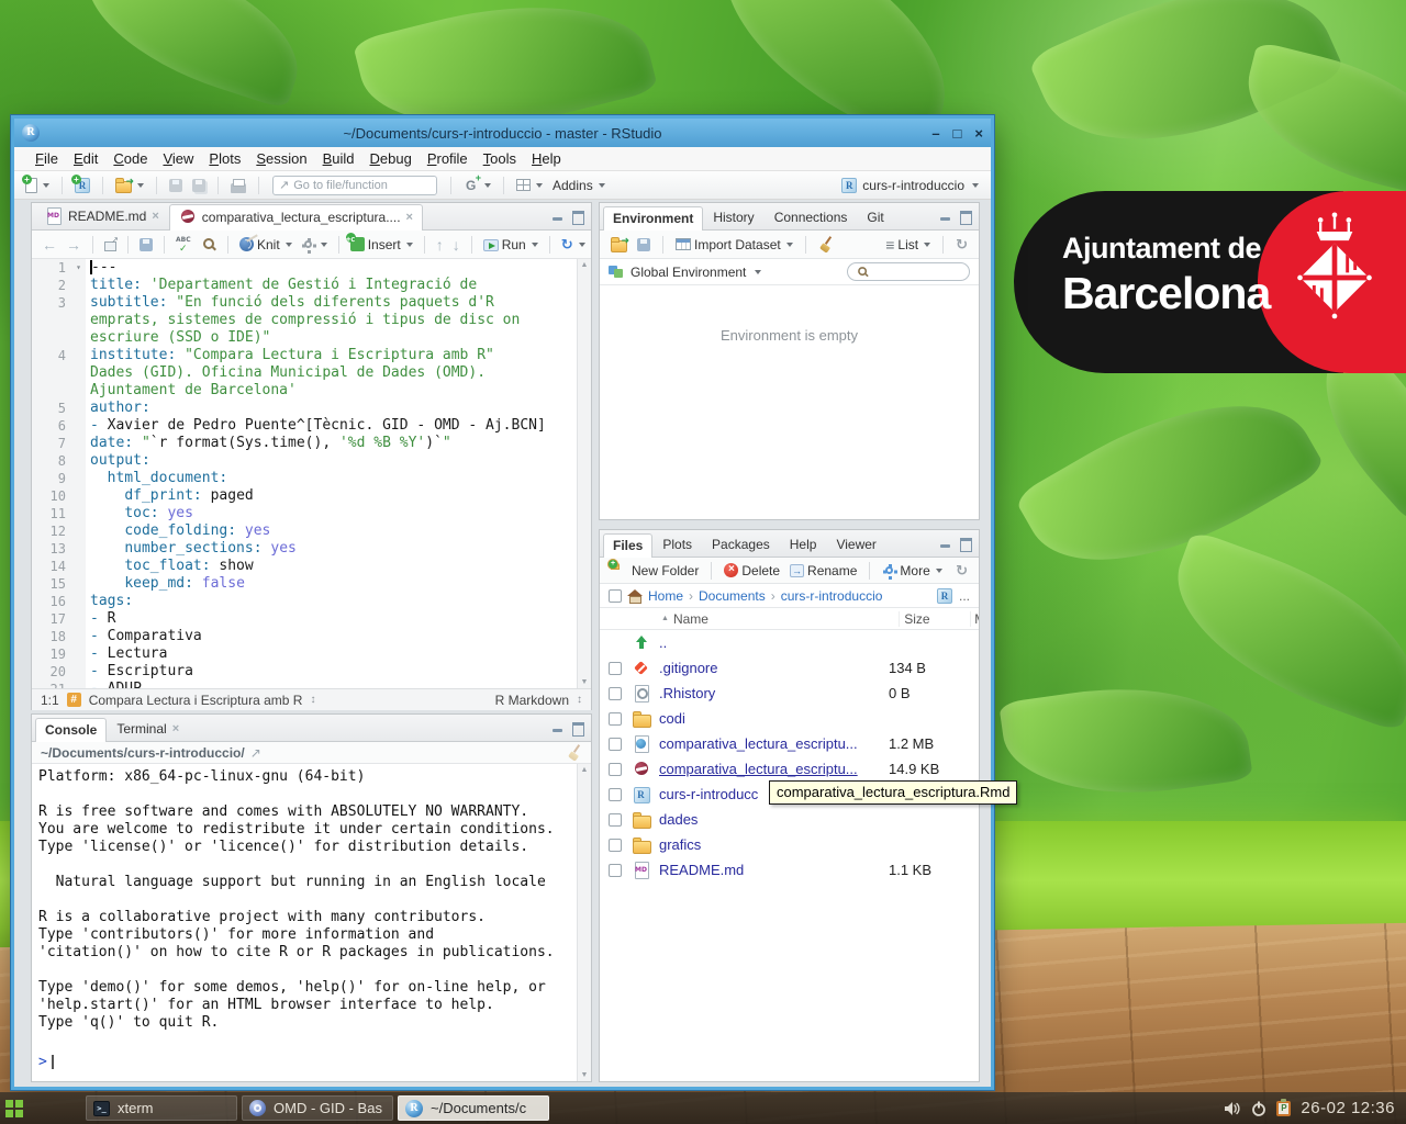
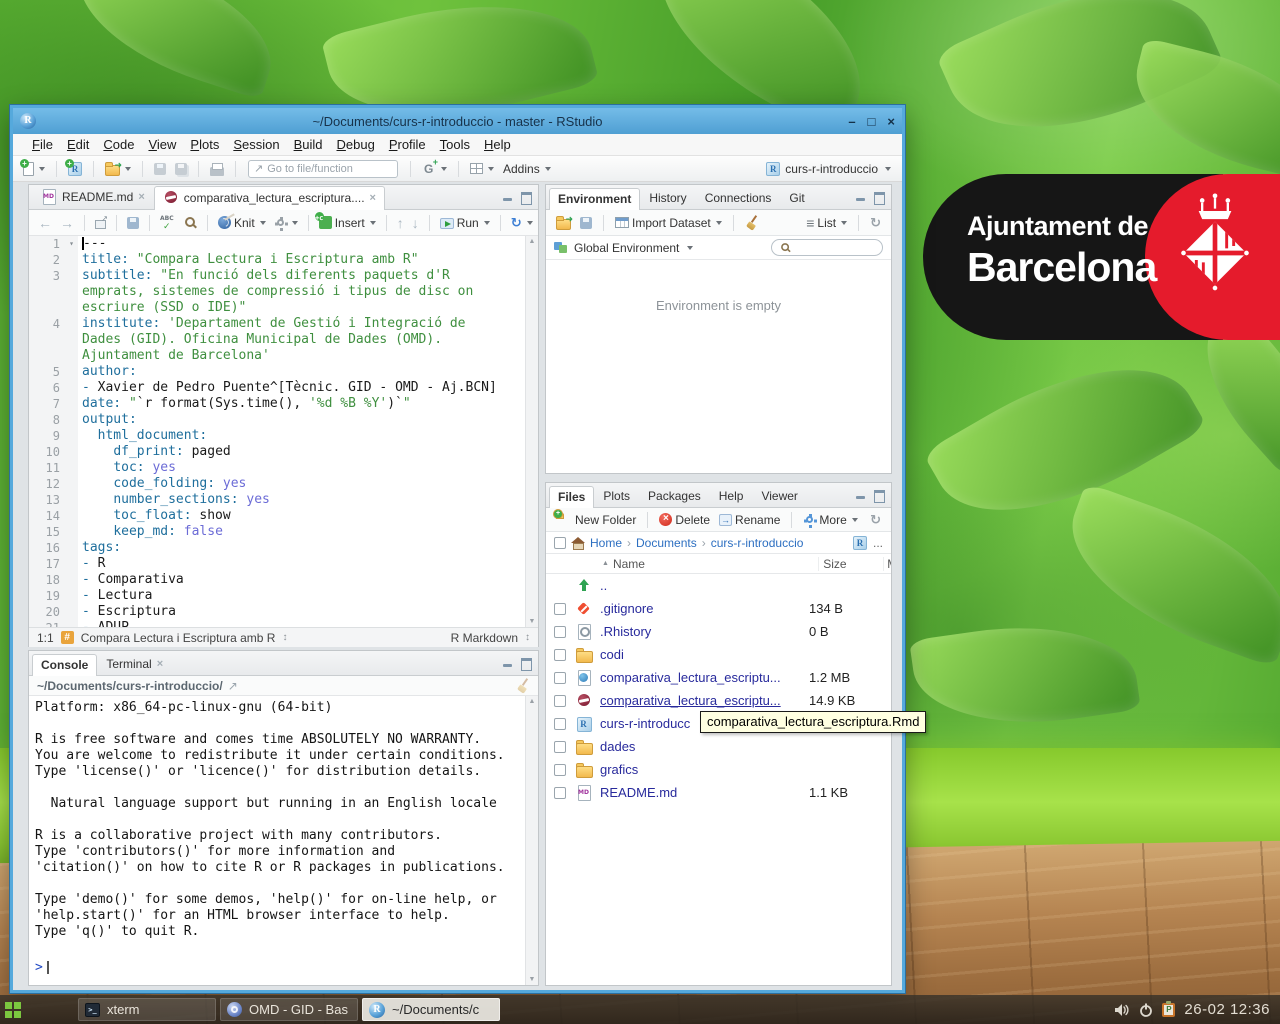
  Ajuntament de
  Barcelona
  ~/Documents/curs-r-introduccio - master - RStudio
  –
  □
  ×
  File
  Edit
  Code
  View
  Plots
  Session
  Build
  Debug
  Profile
  Tools
  Help
  ↗
  Go to file/function
  Addins
  curs-r-introduccio
  README.md
  ×
  comparativa_lectura_escriptura....
  ×
  ←
  →
  Knit
  Insert
  ↑
  ↓
  Run
  ↻
  1
  ▾
  ---
  2
- title: 'Departament de Gestió i Integració de
+ title: "Compara Lectura i Escriptura amb R"
  3
  subtitle: "En funció dels diferents paquets d'R
  emprats, sistemes de compressió i tipus de disc on
  escriure (SSD o IDE)"
  4
- institute: "Compara Lectura i Escriptura amb R"
+ institute: 'Departament de Gestió i Integració de
  Dades (GID). Oficina Municipal de Dades (OMD).
  Ajuntament de Barcelona'
  5
  author:
  6
  - Xavier de Pedro Puente^[Tècnic. GID - OMD - Aj.BCN]
  7
  date: "`r format(Sys.time(), '%d %B %Y')`"
  8
  output:
  9
  html_document:
  10
  df_print: paged
  11
  toc: yes
  12
  code_folding: yes
  13
  number_sections: yes
  14
  toc_float: show
  15
  keep_md: false
  16
  tags:
  17
  - R
  18
  - Comparativa
  19
  - Lectura
  20
  - Escriptura
  1:1
  #
  Compara Lectura i Escriptura amb R
  ↕
  R Markdown
  ↕
  Console
  Terminal
  ×
  ~/Documents/curs-r-introduccio/
  ↗
  Platform: x86_64-pc-linux-gnu (64-bit)
- R is free software and comes with ABSOLUTELY NO WARRANTY.
+ R is free software and comes time ABSOLUTELY NO WARRANTY.
  You are welcome to redistribute it under certain conditions.
  Type 'license()' or 'licence()' for distribution details.
  Natural language support but running in an English locale
  R is a collaborative project with many contributors.
  Type 'contributors()' for more information and
  'citation()' on how to cite R or R packages in publications.
  Type 'demo()' for some demos, 'help()' for on-line help, or
  'help.start()' for an HTML browser interface to help.
  Type 'q()' to quit R.
  >
  Environment
  History
  Connections
  Git
  Import Dataset
  ≡
  List
  ↻
  Global Environment
  Environment is empty
  Files
  Plots
  Packages
  Help
  Viewer
  New Folder
  Delete
  Rename
  More
  ↻
  Home
  ›
  Documents
  ›
  curs-r-introduccio
  ...
  Name
  Size
  ..
  .gitignore
  134 B
  .Rhistory
  0 B
  codi
  comparativa_lectura_escriptu...
  1.2 MB
  comparativa_lectura_escriptu...
  14.9 KB
  curs-r-introducc
  dades
  grafics
  README.md
  1.1 KB
  comparativa_lectura_escriptura.Rmd
  xterm
  OMD - GID - Bas
  ~/Documents/c
  26-02 12:36
